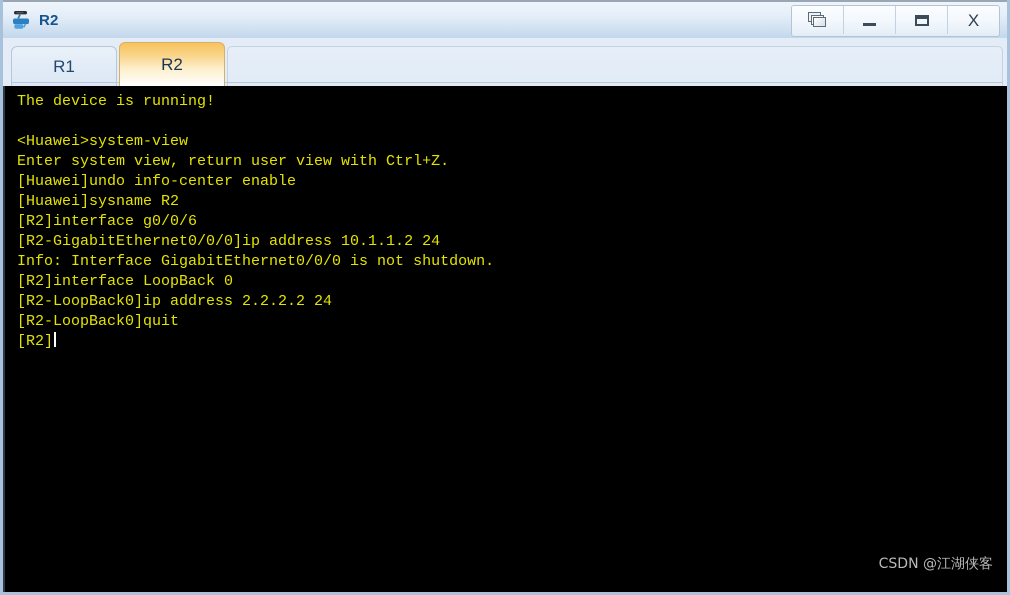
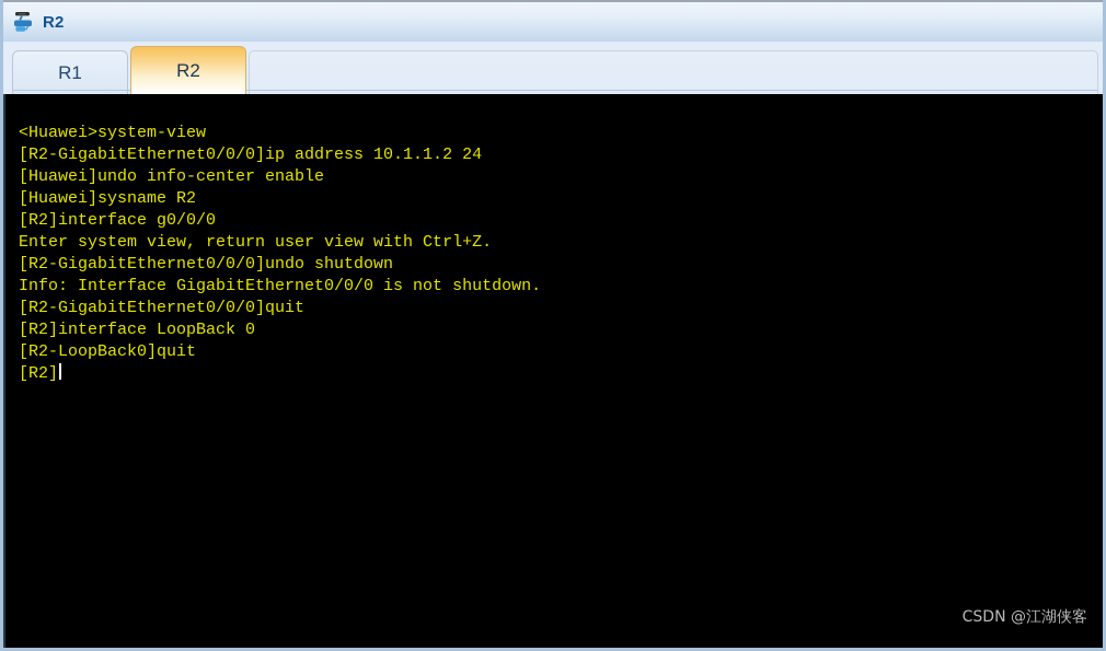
  R2
- X
  R1
  R2
- The device is running!
  <Huawei>system-view
- Enter system view, return user view with Ctrl+Z.
+ [R2-GigabitEthernet0/0/0]ip address 10.1.1.2 24
  [Huawei]undo info-center enable
  [Huawei]sysname R2
- [R2]interface g0/0/6
+ [R2]interface g0/0/0
- [R2-GigabitEthernet0/0/0]ip address 10.1.1.2 24
+ Enter system view, return user view with Ctrl+Z.
+ [R2-GigabitEthernet0/0/0]undo shutdown
  Info: Interface GigabitEthernet0/0/0 is not shutdown.
+ [R2-GigabitEthernet0/0/0]quit
  [R2]interface LoopBack 0
- [R2-LoopBack0]ip address 2.2.2.2 24
  [R2-LoopBack0]quit
  [R2]
  CSDN @江湖侠客
